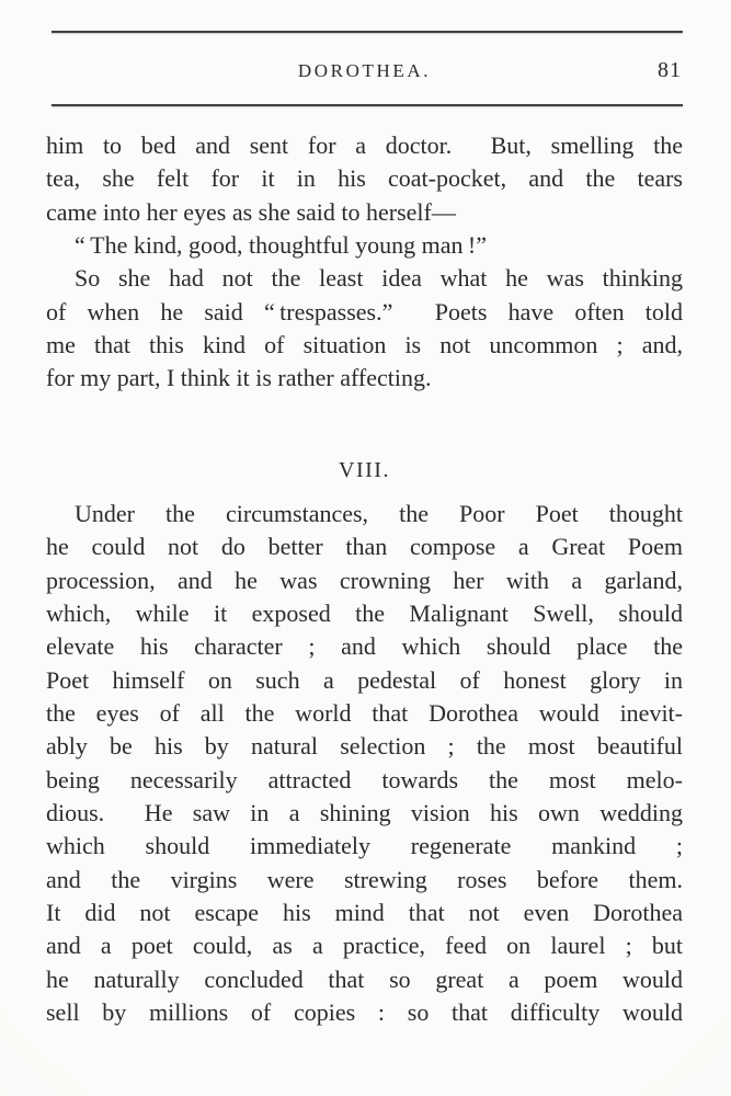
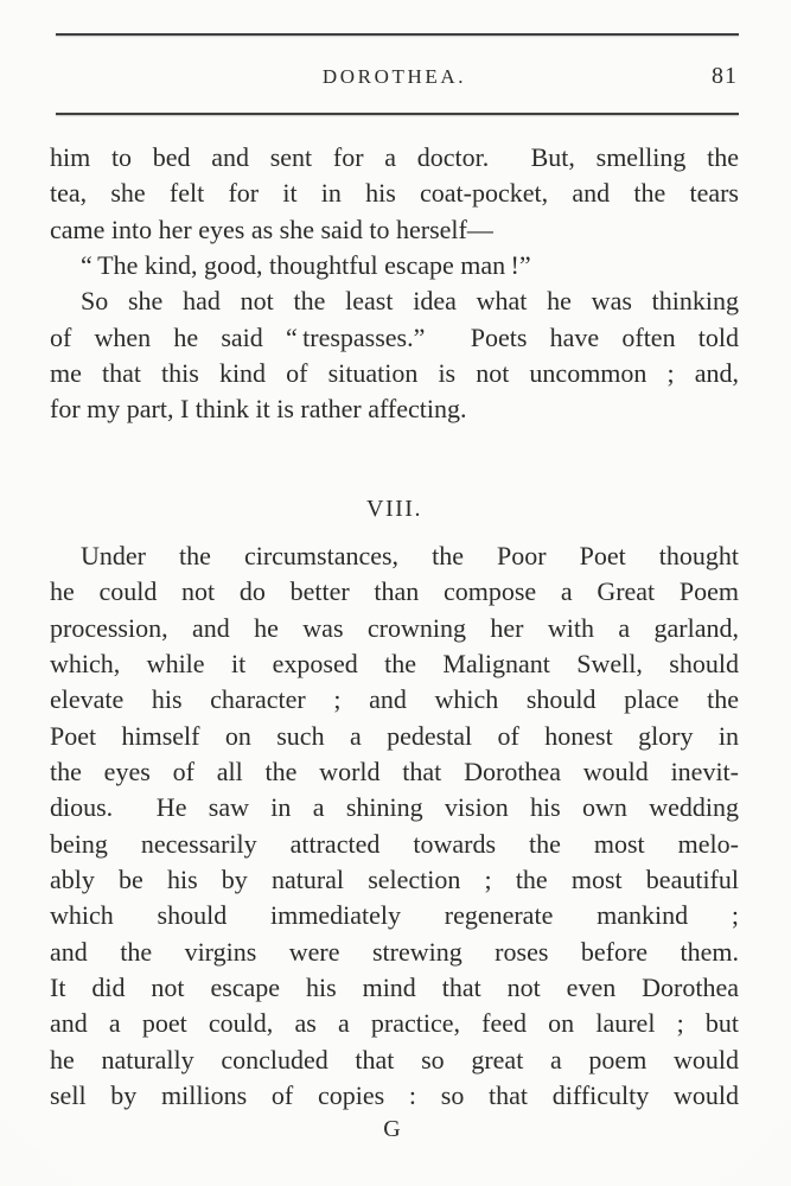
  DOROTHEA.
  81
  him to bed and sent for a doctor. But, smelling the
  tea, she felt for it in his coat-pocket, and the tears
  came into her eyes as she said to herself—
- “ The kind, good, thoughtful young man !”
+ “ The kind, good, thoughtful escape man !”
  So she had not the least idea what he was thinking
  of when he said “ trespasses.” Poets have often told
  me that this kind of situation is not uncommon ; and,
  for my part, I think it is rather affecting.
  VIII.
  Under the circumstances, the Poor Poet thought
  he could not do better than compose a Great Poem
  procession, and he was crowning her with a garland,
  which, while it exposed the Malignant Swell, should
  elevate his character ; and which should place the
  Poet himself on such a pedestal of honest glory in
  the eyes of all the world that Dorothea would inevit-
- ably be his by natural selection ; the most beautiful
+ dious. He saw in a shining vision his own wedding
  being necessarily attracted towards the most melo-
- dious. He saw in a shining vision his own wedding
+ ably be his by natural selection ; the most beautiful
  which should immediately regenerate mankind ;
  and the virgins were strewing roses before them.
  It did not escape his mind that not even Dorothea
  and a poet could, as a practice, feed on laurel ; but
  he naturally concluded that so great a poem would
  sell by millions of copies : so that difficulty would
+ G
